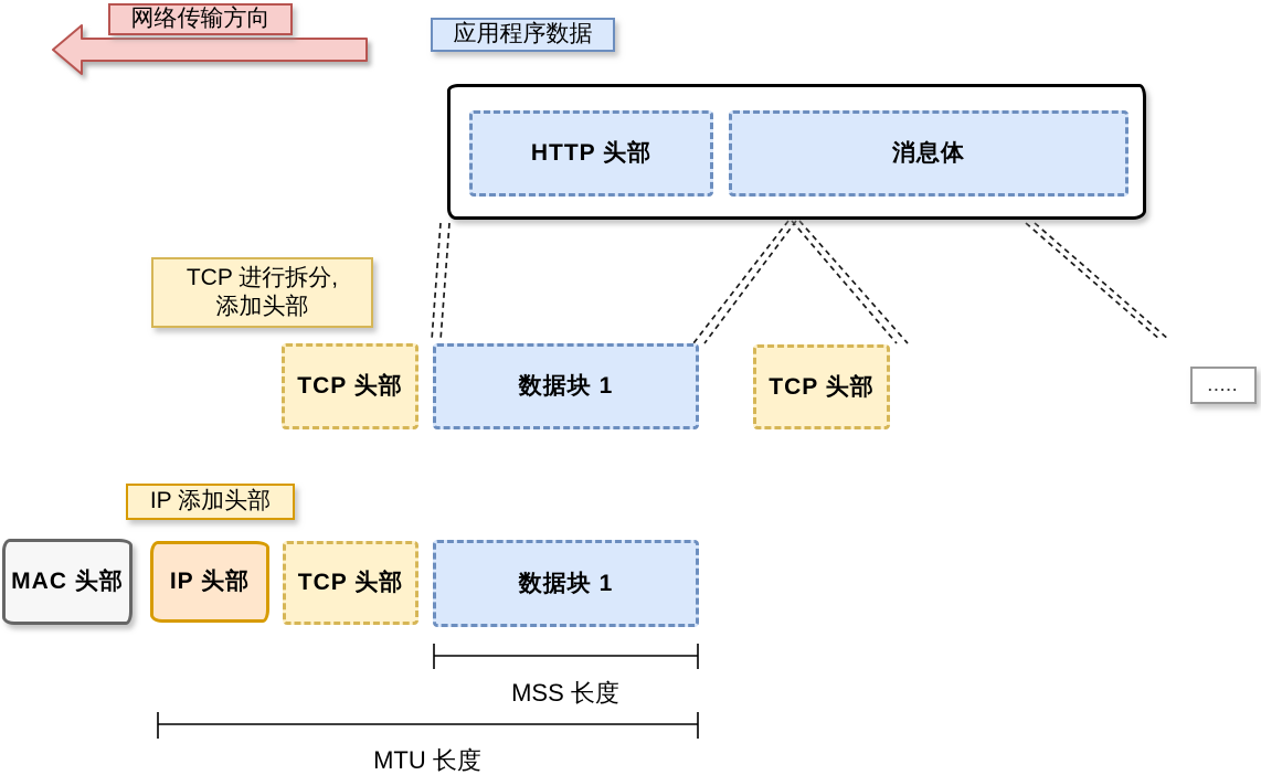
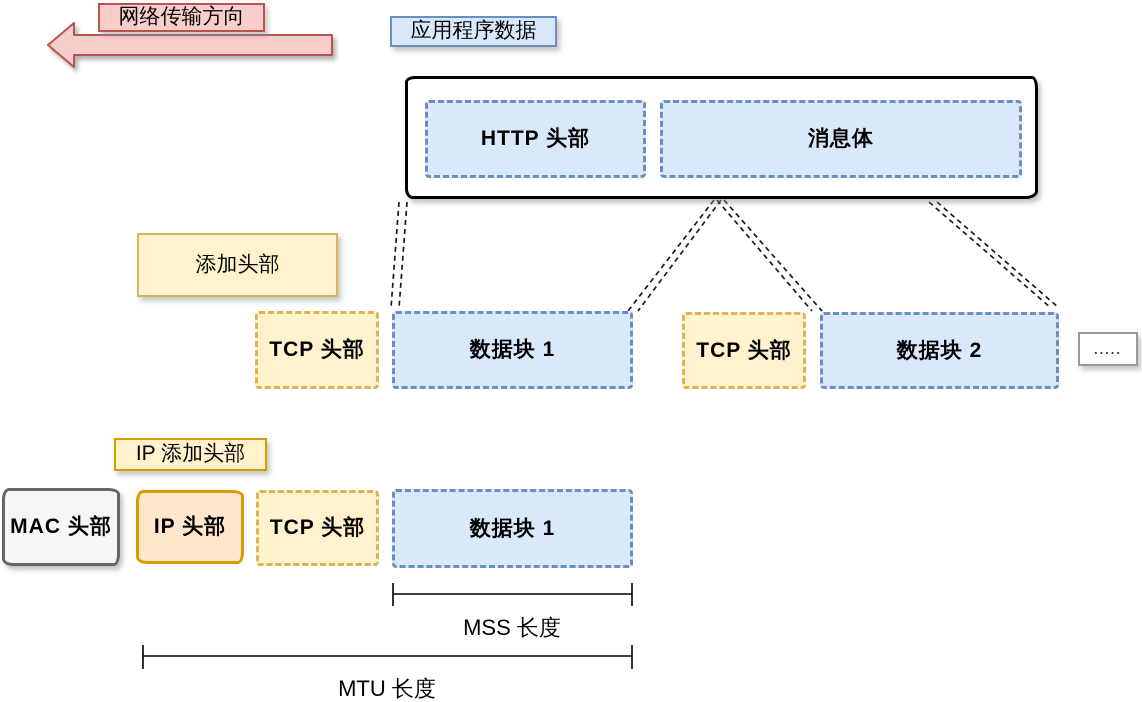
  网络传输方向
  应用程序数据
  HTTP 头部
  消息体
- TCP 进行拆分,
  添加头部
  TCP 头部
  数据块 1
  TCP 头部
+ 数据块 2
  .....
  IP 添加头部
  MAC 头部
  IP 头部
  TCP 头部
  数据块 1
  MSS 长度
  MTU 长度
